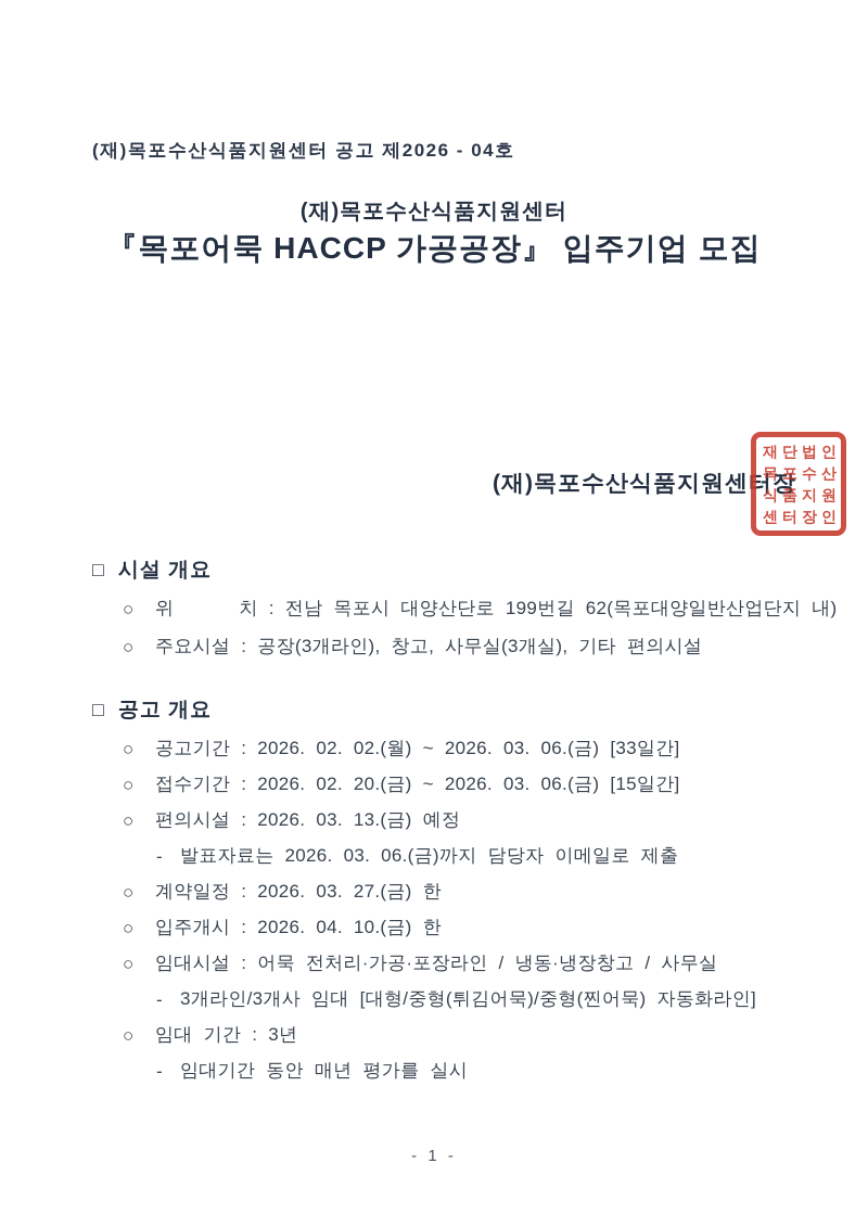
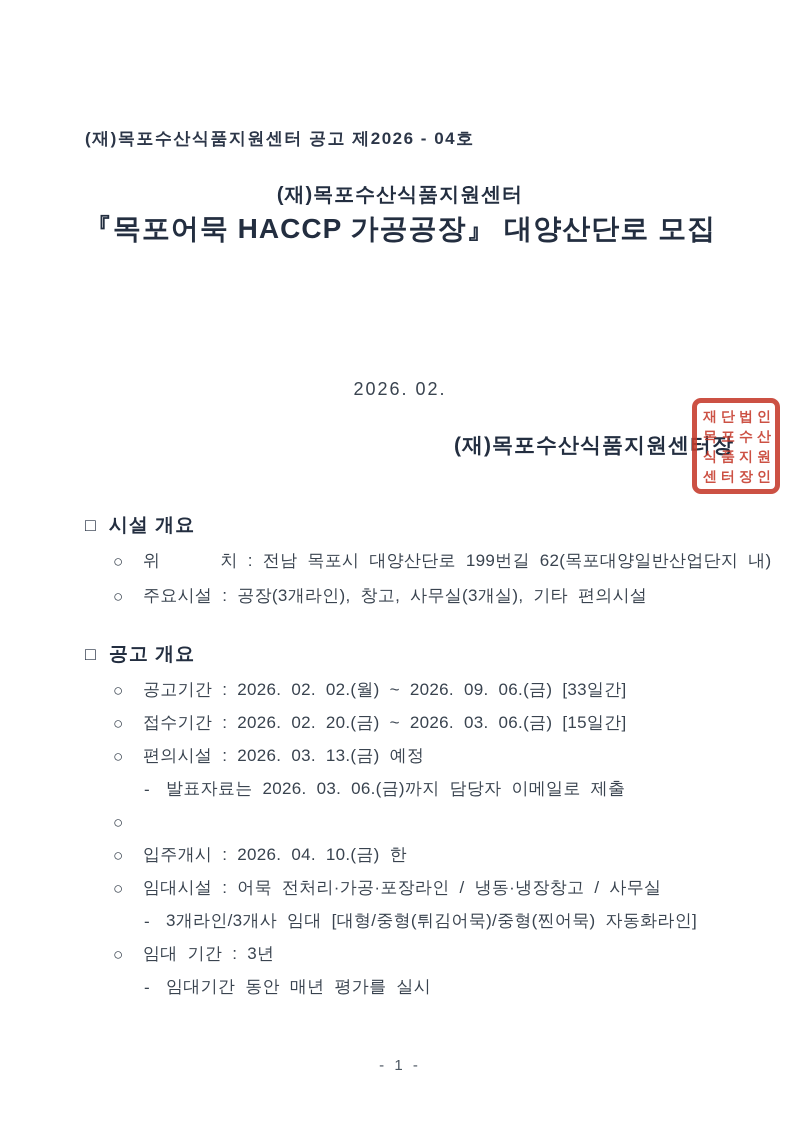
  (재)목포수산식품지원센터 공고 제2026 - 04호
  (재)목포수산식품지원센터
- 『목포어묵 HACCP 가공공장』 입주기업 모집
+ 『목포어묵 HACCP 가공공장』 대양산단로 모집
+ 2026. 02.
  (재)목포수산식품지원센터장
  재단법인
  목포수산
  식품지원
  센터장인
  □ 시설 개요
  ○
  위 치 : 전남 목포시 대양산단로 199번길 62(목포대양일반산업단지 내)
  ○
  주요시설 : 공장(3개라인), 창고, 사무실(3개실), 기타 편의시설
  □ 공고 개요
  ○
- 공고기간 : 2026. 02. 02.(월) ~ 2026. 03. 06.(금) [33일간]
+ 공고기간 : 2026. 02. 02.(월) ~ 2026. 09. 06.(금) [33일간]
  ○
  접수기간 : 2026. 02. 20.(금) ~ 2026. 03. 06.(금) [15일간]
  ○
  편의시설 : 2026. 03. 13.(금) 예정
  -
  발표자료는 2026. 03. 06.(금)까지 담당자 이메일로 제출
  ○
- 계약일정 : 2026. 03. 27.(금) 한
  ○
  입주개시 : 2026. 04. 10.(금) 한
  ○
  임대시설 : 어묵 전처리·가공·포장라인 / 냉동·냉장창고 / 사무실
  -
  3개라인/3개사 임대 [대형/중형(튀김어묵)/중형(찐어묵) 자동화라인]
  ○
  임대 기간 : 3년
  -
  임대기간 동안 매년 평가를 실시
  - 1 -
